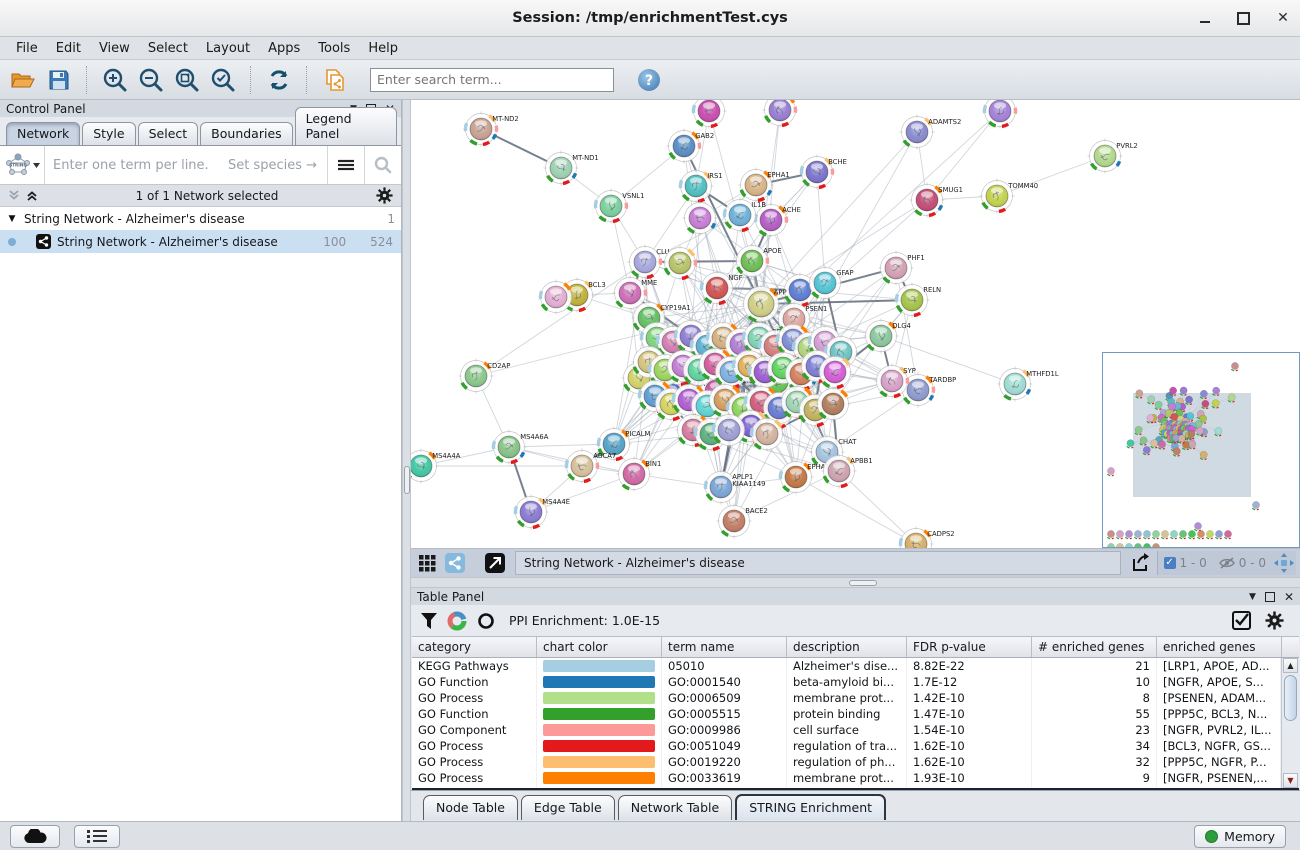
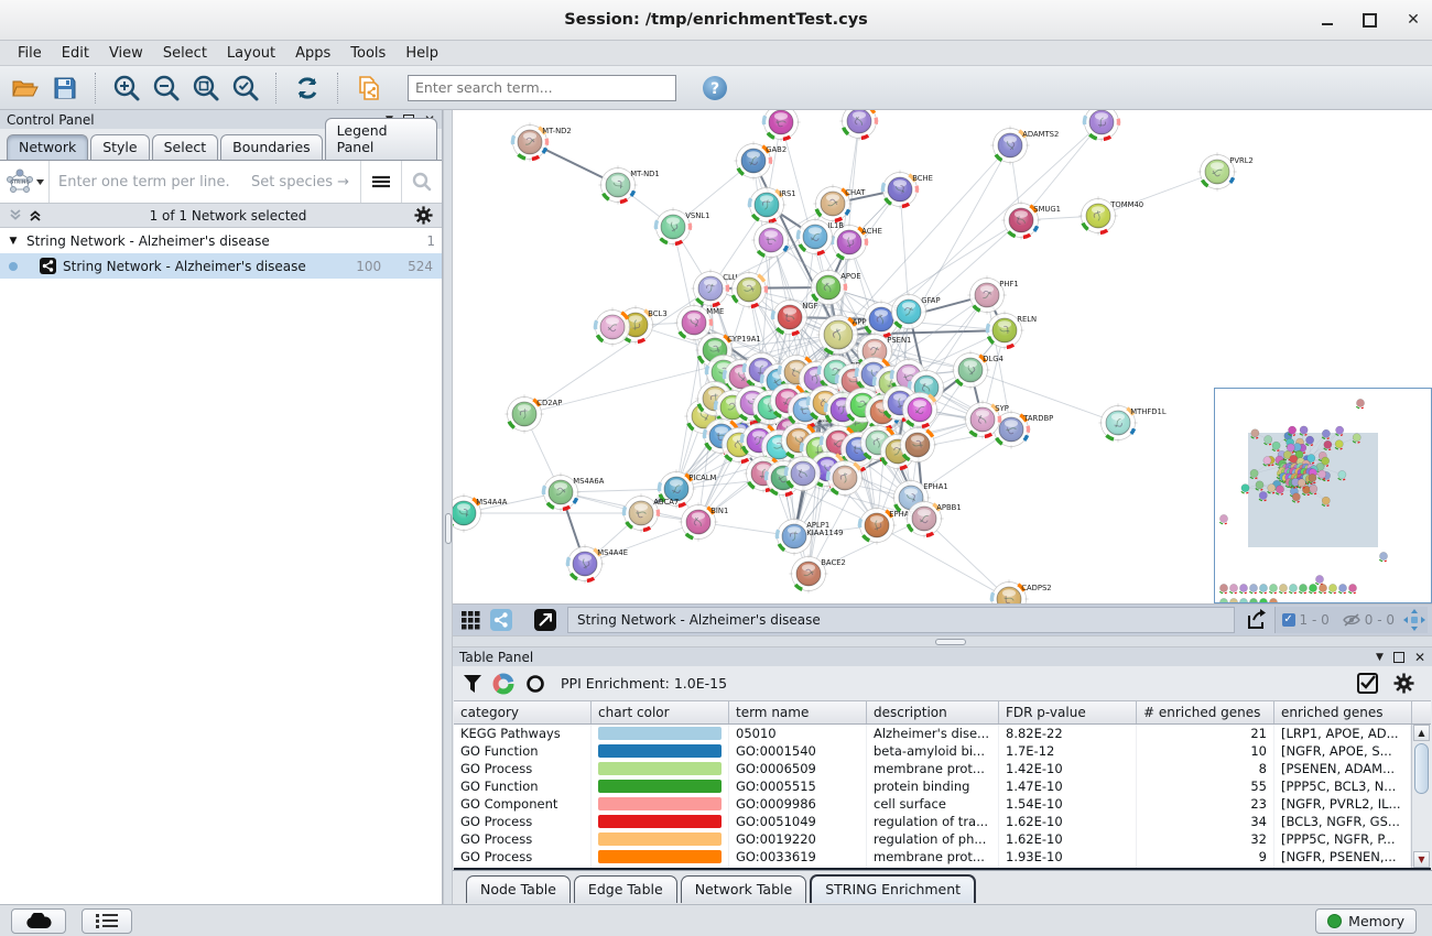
  Session: /tmp/enrichmentTest.cys
  ✕
  File
  Edit
  View
  Select
  Layout
  Apps
  Tools
  Help
  Enter search term...
  ?
  Control Panel
  Network
  Style
  Select
  Boundaries
  Legend Panel
  Enter one term per line.
  Set species →
  1 of 1 Network selected
  ▼
  String Network - Alzheimer's disease
  1
  String Network - Alzheimer's disease
  100
  524
  MT-ND2
  MT-ND1
  VSNL1
  GAB2
  IRS1
- EPHA1
+ CHAT
  BCHE
  ACHE
  IL1B
  APOE
  CLU
  MME
  BCL3
  NGF
  GFAP
  CYP19A1
  ADAMTS2
  PVRL2
  SMUG1
  TOMM40
  PHF1
  RELN
  DLG4
  MTHFD1L
  TARDBP
  SYP
  CD2AP
  MS4A6A
  MS4A4A
  MS4A4E
  PICALM
  ABCA7
  BIN1
  APLP1
  KIAA1149
- CHAT
+ EPHA1
  EPHA
  APBB1
  CADPS2
  APP
  PSEN1
  String Network - Alzheimer's disease
  ✓
  1 - 0
  0 - 0
  Table Panel
  ▼
  ✕
  PPI Enrichment: 1.0E-15
  category
  chart color
  term name
  description
  FDR p-value
  # enriched genes
  enriched genes
  KEGG Pathways
  05010
  Alzheimer's dise...
  8.82E-22
  21
  [LRP1, APOE, AD...
  GO Function
  GO:0001540
  beta-amyloid bi...
  1.7E-12
  10
  [NGFR, APOE, S...
  GO Process
  GO:0006509
  membrane prot...
  1.42E-10
  8
  [PSENEN, ADAM...
  GO Function
  GO:0005515
  protein binding
  1.47E-10
  55
  [PPP5C, BCL3, N...
  GO Component
  GO:0009986
  cell surface
  1.54E-10
  23
  [NGFR, PVRL2, IL...
  GO Process
  GO:0051049
  regulation of tra...
  1.62E-10
  34
  [BCL3, NGFR, GS...
  GO Process
  GO:0019220
  regulation of ph...
  1.62E-10
  32
  [PPP5C, NGFR, P...
  GO Process
  GO:0033619
  membrane prot...
  1.93E-10
  9
  [NGFR, PSENEN,...
  ▲
  ▼
  Node Table
  Edge Table
  Network Table
  STRING Enrichment
  Memory
